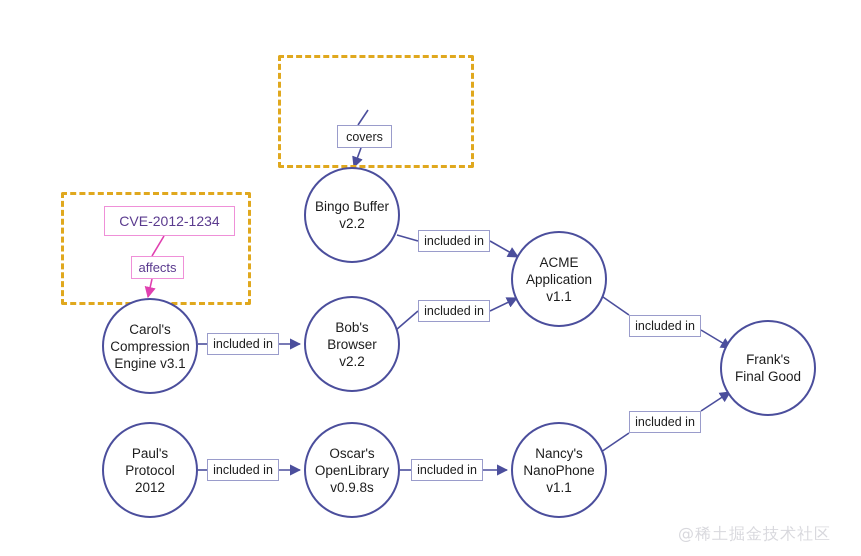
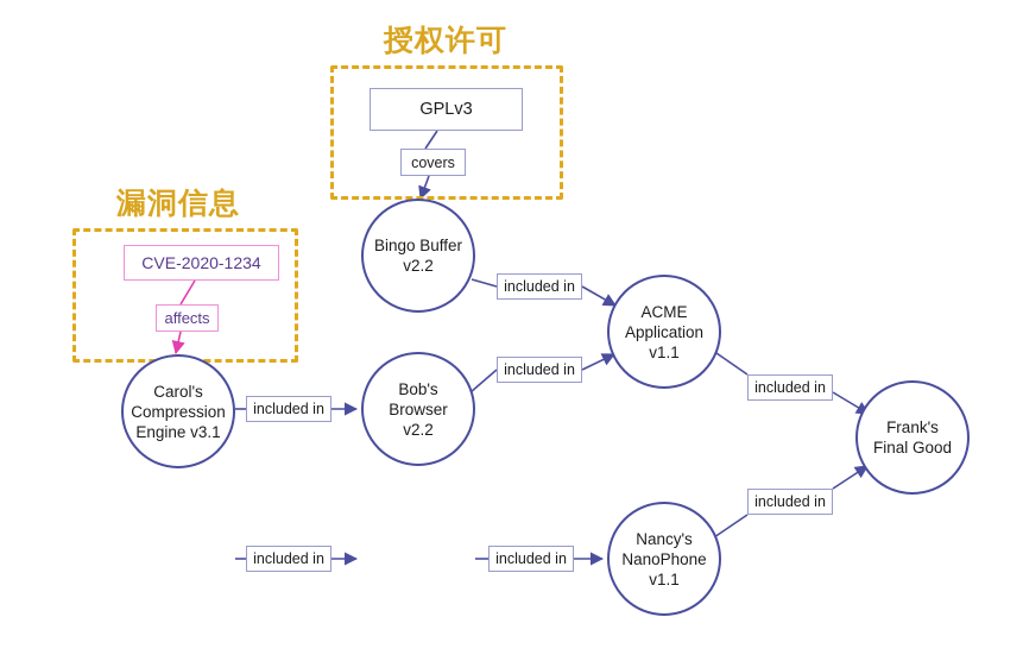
+ 授权许可
+ 漏洞信息
+ GPLv3
- CVE-2012-1234
+ CVE-2020-1234
  Bingo Buffer
  v2.2
  ACME
  Application
  v1.1
  Carol's
  Compression
  Engine v3.1
  Bob's
  Browser
  v2.2
  Frank's
  Final Good
- Paul's
- Protocol
- 2012
- Oscar's
- OpenLibrary
- v0.9.8s
  Nancy's
  NanoPhone
  v1.1
  covers
  affects
  included in
  included in
  included in
  included in
  included in
  included in
  included in
- @稀土掘金技术社区
